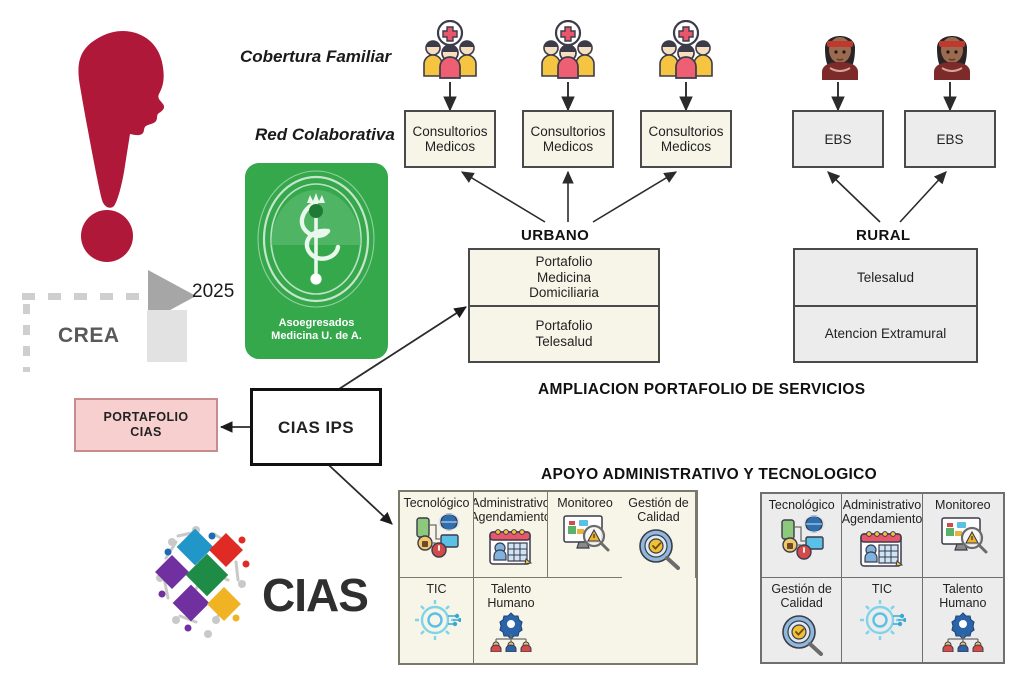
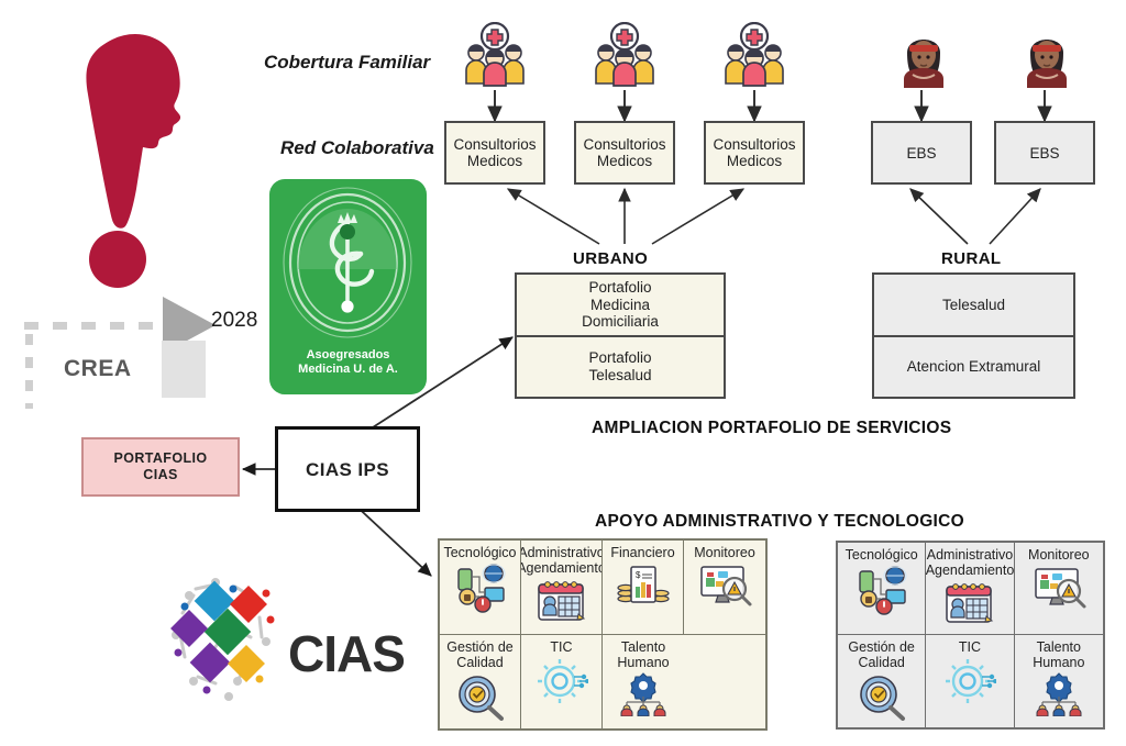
  CREA
- 2025
+ 2028
  Cobertura Familiar
  Red Colaborativa
  Asoegresados
  Medicina U. de A.
  Consultorios
  Medicos
  Consultorios
  Medicos
  Consultorios
  Medicos
  EBS
  EBS
  URBANO
  RURAL
  Portafolio
  Medicina
  Domiciliaria
  Portafolio
  Telesalud
  Telesalud
  Atencion Extramural
  AMPLIACION PORTAFOLIO DE SERVICIOS
  CIAS IPS
  PORTAFOLIO
  CIAS
  APOYO ADMINISTRATIVO Y TECNOLOGICO
  CIAS
  Tecnológico
  Administrativo
  Agendamient
+ Financiero
+ $
  Monitoreo
  Gestión de
  Calidad
  TIC
  Talento
  Humano
  Tecnológico
  Administrativo
  Agendamiento
  Monitoreo
  Gestión de
  Calidad
  TIC
  Talento
  Humano
